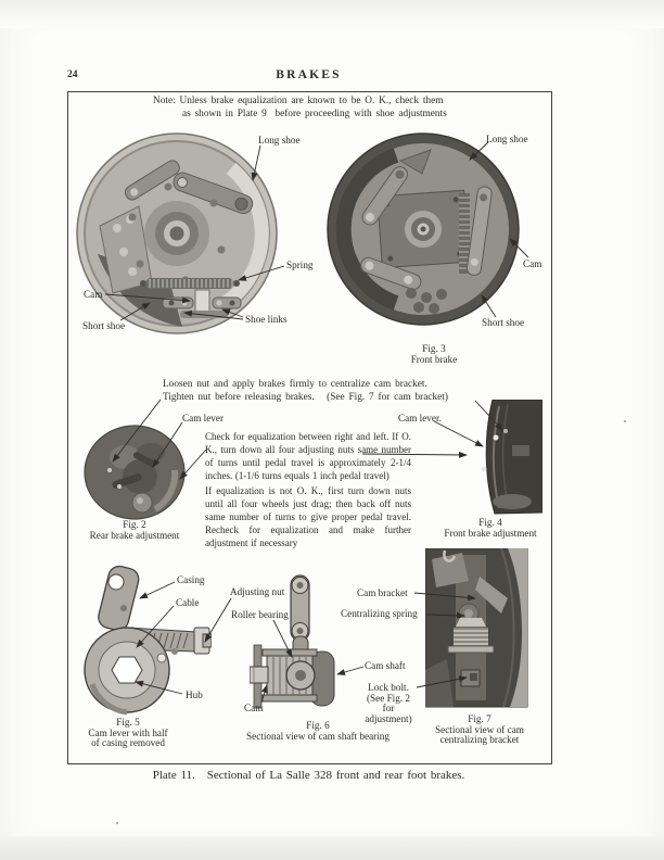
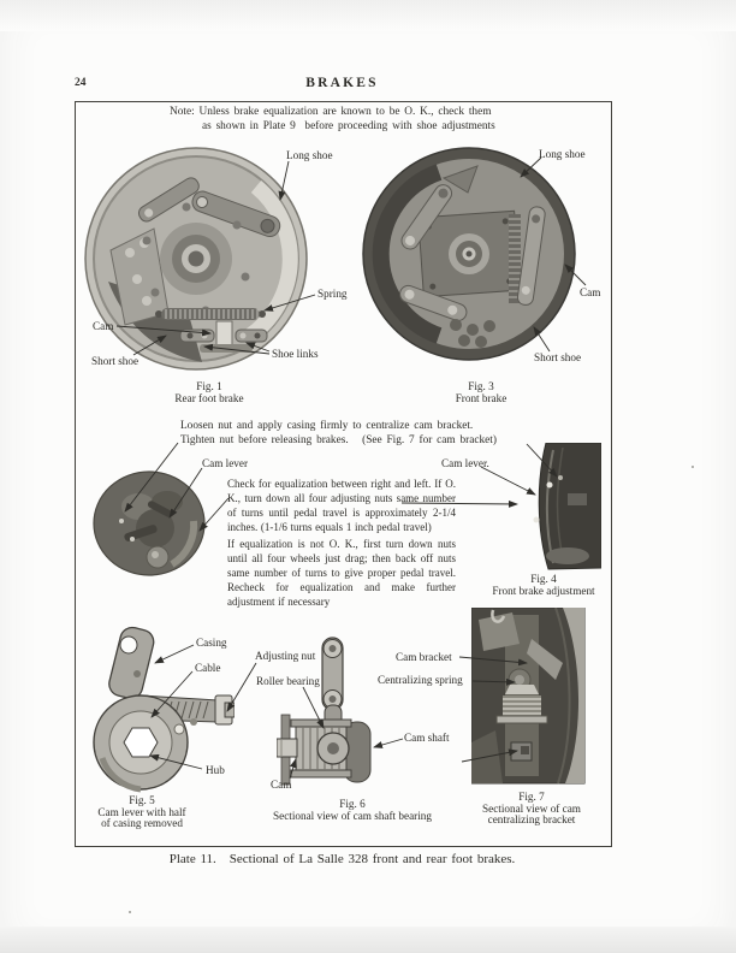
  24
  BRAKES
  Note: Unless brake equalization are known to be O. K., check them
  as shown in Plate 9 before proceeding with shoe adjustments
  Long shoe
  Spring
  Cam
  Short shoe
  Shoe links
+ Fig. 1
+ Rear foot brake
  Long shoe
  Cam
  Short shoe
  Fig. 3
  Front brake
- Loosen nut and apply brakes firmly to centralize cam bracket.
+ Loosen nut and apply casing firmly to centralize cam bracket.
  Tighten nut before releasing brakes. (See Fig. 7 for cam bracket)
  Cam lever
  Cam lever.
- Fig. 2
- Rear brake adjustment
  Check for equalization between right and left. If O. K., turn down all four adjusting nuts same number of turns until pedal travel is approximately 2-1/4 inches. (1-1/6 turns equals 1 inch pedal travel)
  If equalization is not O. K., first turn down nuts until all four wheels just drag; then back off nuts same number of turns to give proper pedal travel. Recheck for equalization and make further adjustment if necessary
  Fig. 4
  Front brake adjustment
  Casing
  Cable
  Hub
  Adjusting nut
  Roller bearing
  Fig. 5
  Cam lever with half
  of casing removed
  Cam
  Fig. 6
  Sectional view of cam shaft bearing
  Cam bracket
  Centralizing spring
  Cam shaft
- Lock bolt.
- (See Fig. 2 for
- adjustment)
  Fig. 7
  Sectional view of cam
  centralizing bracket
  Plate 11. Sectional of La Salle 328 front and rear foot brakes.
